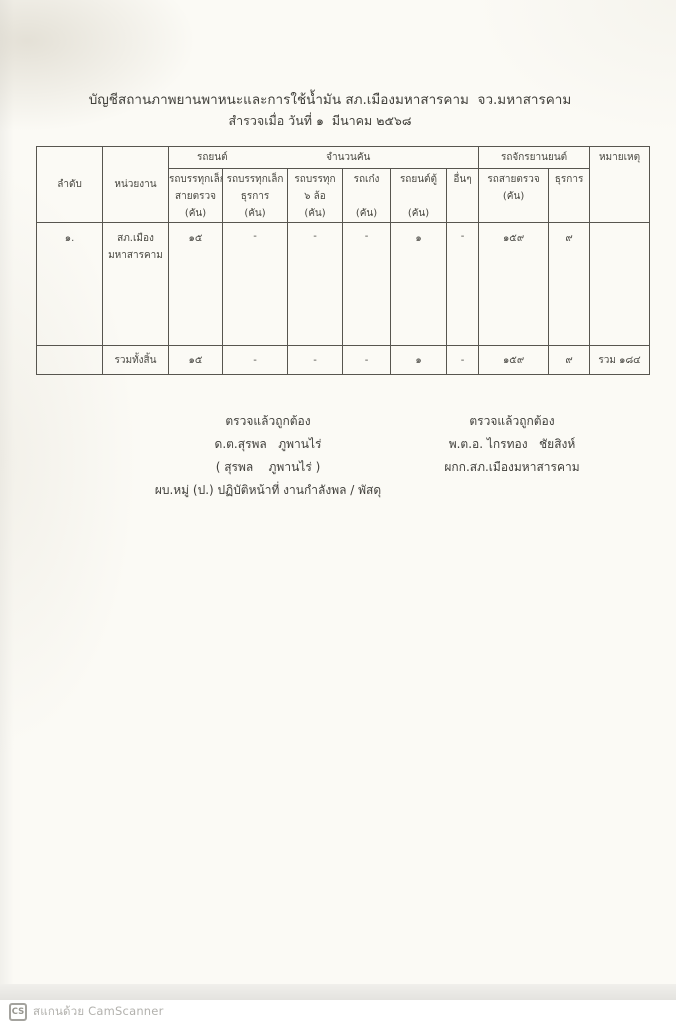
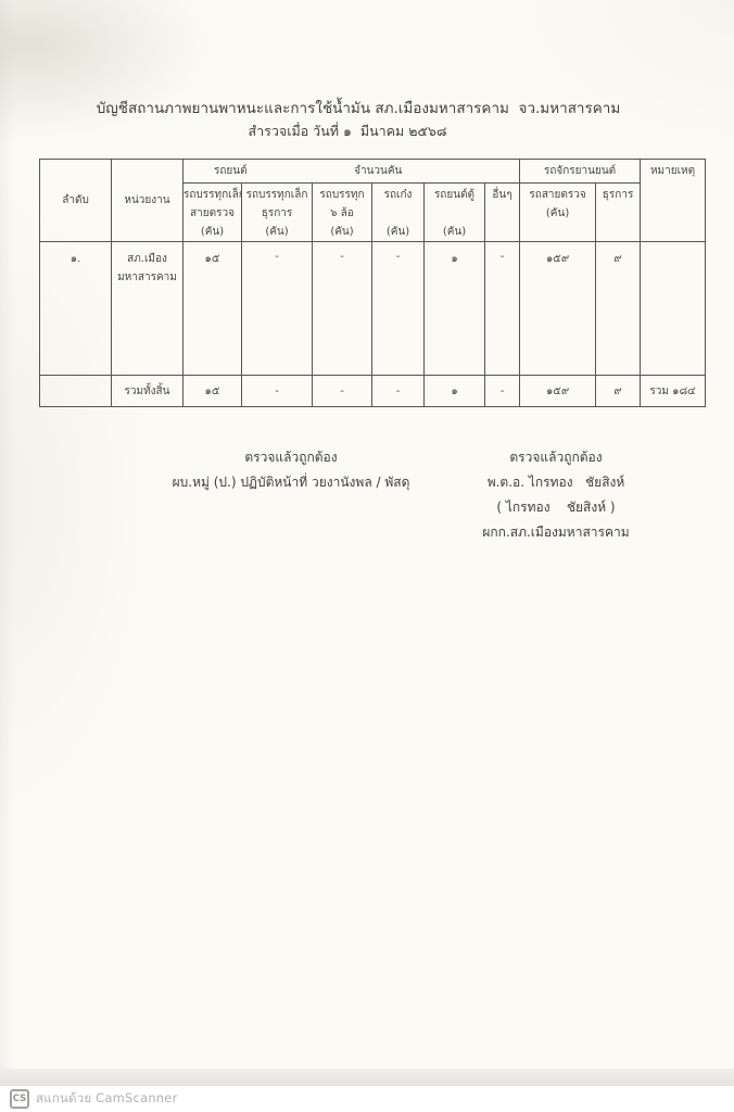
  บัญชีสถานภาพยานพาหนะและการใช้น้ำมัน สภ.เมืองมหาสารคาม จว.มหาสารคาม
  สำรวจเมื่อ วันที่ ๑ มีนาคม ๒๕๖๘
  ลำดับ	หน่วยงาน	รถยนต์ จำนวนคัน	รถจักรยานยนต์	หมายเหตุ
  รถบรรทุกเล็ สายตรวจ (คัน)	รถบรรทุกเล็ก ธุรการ (คัน)	รถบรรทุก ๖ ล้อ (คัน)	รถเก๋ง (คัน)	รถยนต์ตู้ (คัน)	อื่นๆ	รถสายตรวจ (คัน)	ธุรการ
  ๑.	สภ.เมือง มหาสารคาม	๑๕	-	-	-	๑	-	๑๕๙	๙
  	รวมทั้งสิ้น	๑๕	-	-	-	๑	-	๑๕๙	๙	รวม ๑๘๔
  ตรวจแล้วถูกต้อง
- ด.ต.สุรพล ภูพานไร่
- ( สุรพล ภูพานไร่ )
- ผบ.หมู่ (ป.) ปฏิบัติหน้าที่ งานกำลังพล / พัสดุ
+ ผบ.หมู่ (ป.) ปฏิบัติหน้าที่ วยงานังพล / พัสดุ
  ตรวจแล้วถูกต้อง
  พ.ต.อ. ไกรทอง ชัยสิงห์
+ ( ไกรทอง ชัยสิงห์ )
  ผกก.สภ.เมืองมหาสารคาม
  CS
  สแกนด้วย CamScanner
